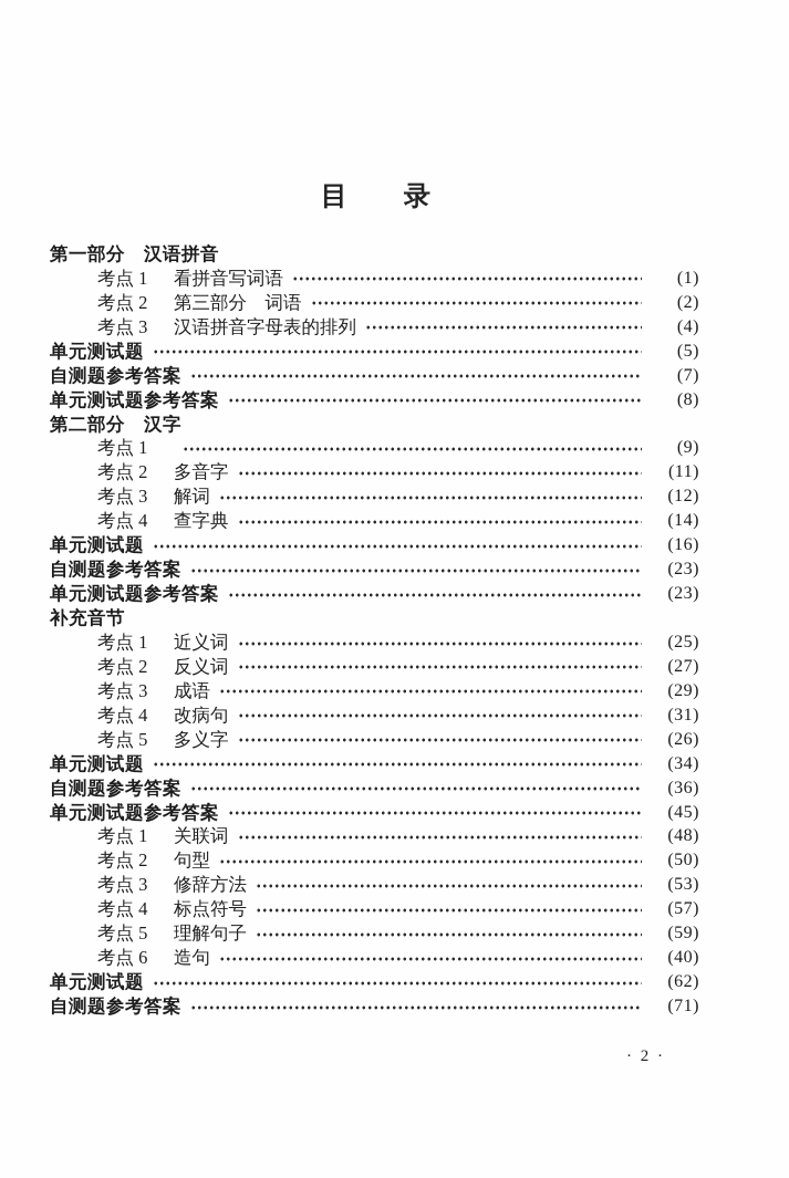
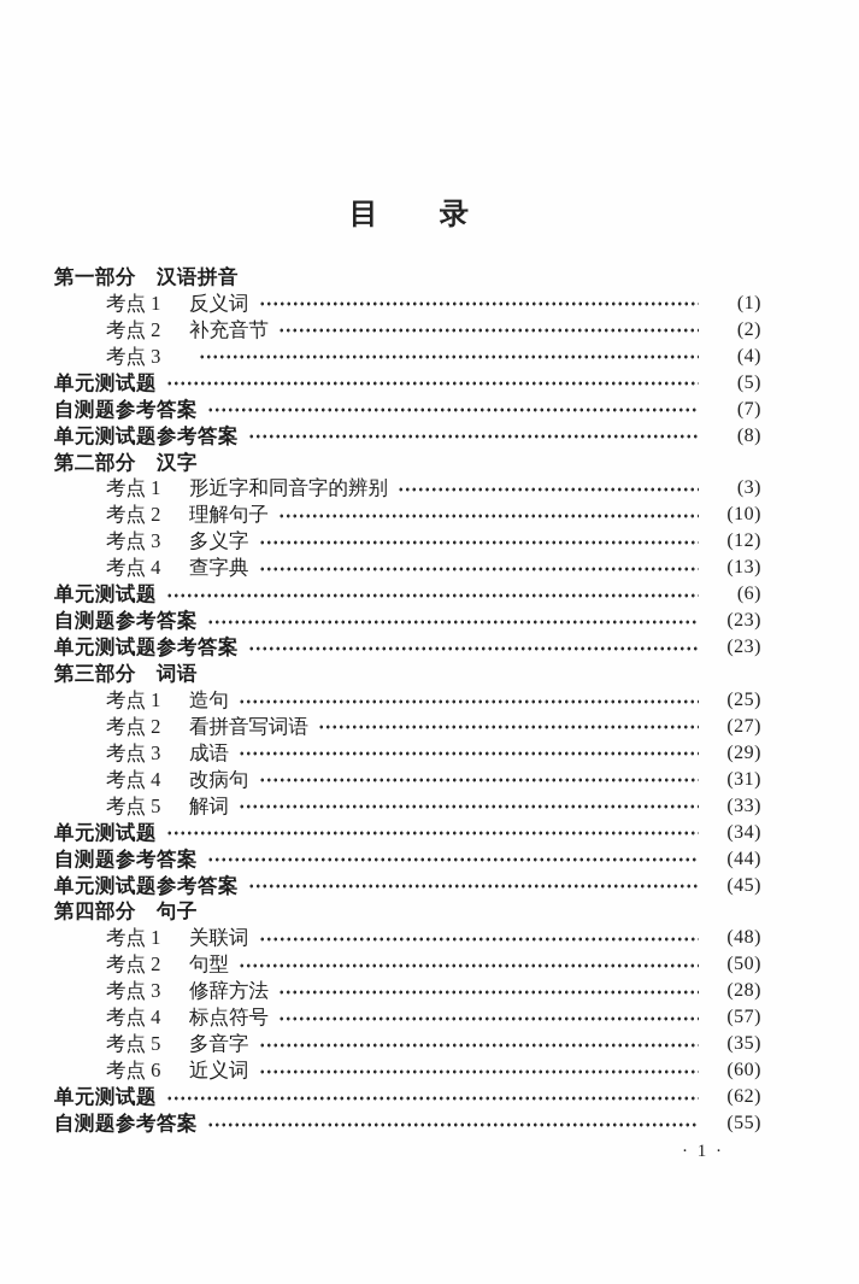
  目 录
  第一部分 汉语拼音
  考点 1
- 看拼音写词语
+ 反义词
  (1)
  考点 2
- 第三部分 词语
+ 补充音节
  (2)
  考点 3
- 汉语拼音字母表的排列
  (4)
  单元测试题
  (5)
  自测题参考答案
  (7)
  单元测试题参考答案
  (8)
  第二部分 汉字
  考点 1
+ 形近字和同音字的辨别
- (9)
+ (3)
  考点 2
- 多音字
+ 理解句子
- (11)
+ (10)
  考点 3
- 解词
+ 多义字
  (12)
  考点 4
  查字典
- (14)
+ (13)
  单元测试题
- (16)
+ (6)
  自测题参考答案
  (23)
  单元测试题参考答案
  (23)
- 补充音节
+ 第三部分 词语
  考点 1
- 近义词
+ 造句
  (25)
  考点 2
- 反义词
+ 看拼音写词语
  (27)
  考点 3
  成语
  (29)
  考点 4
  改病句
  (31)
  考点 5
- 多义字
+ 解词
- (26)
+ (33)
  单元测试题
  (34)
  自测题参考答案
- (36)
+ (44)
  单元测试题参考答案
  (45)
+ 第四部分 句子
  考点 1
  关联词
  (48)
  考点 2
  句型
  (50)
  考点 3
  修辞方法
- (53)
+ (28)
  考点 4
  标点符号
  (57)
  考点 5
- 理解句子
+ 多音字
- (59)
+ (35)
  考点 6
- 造句
+ 近义词
- (40)
+ (60)
  单元测试题
  (62)
  自测题参考答案
- (71)
+ (55)
- · 2 ·
+ · 1 ·
